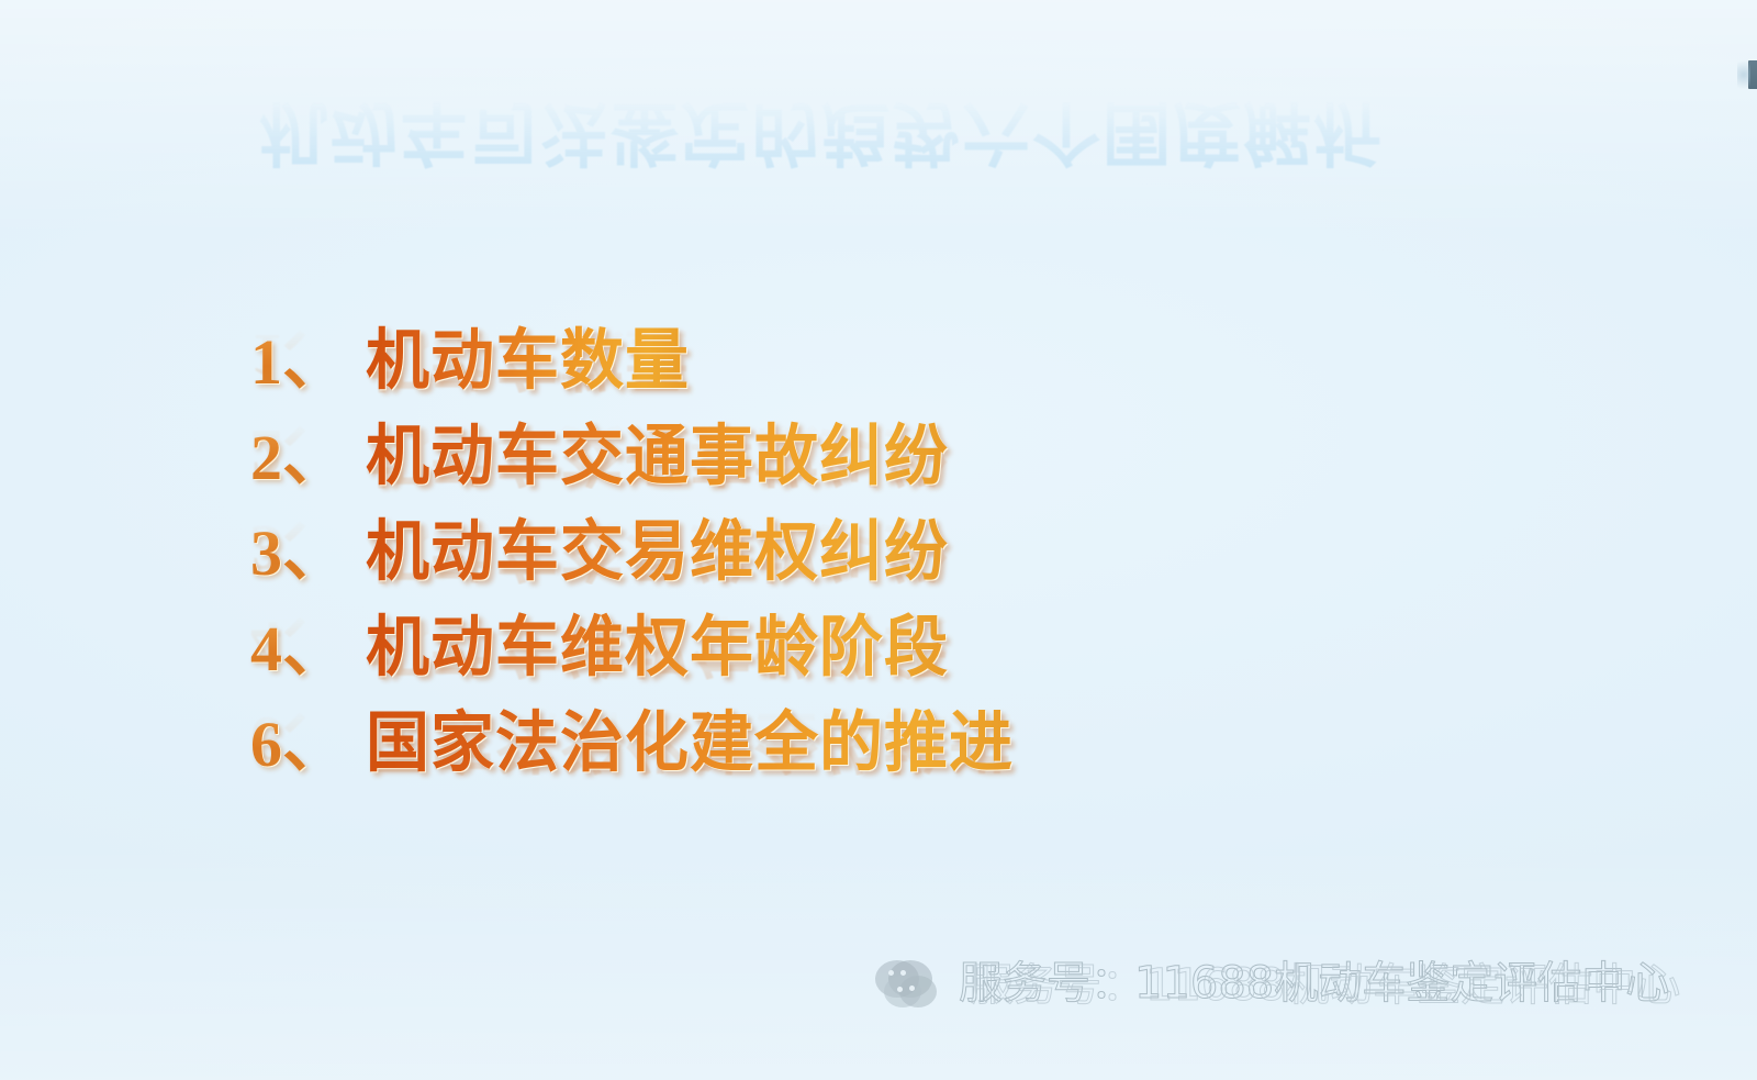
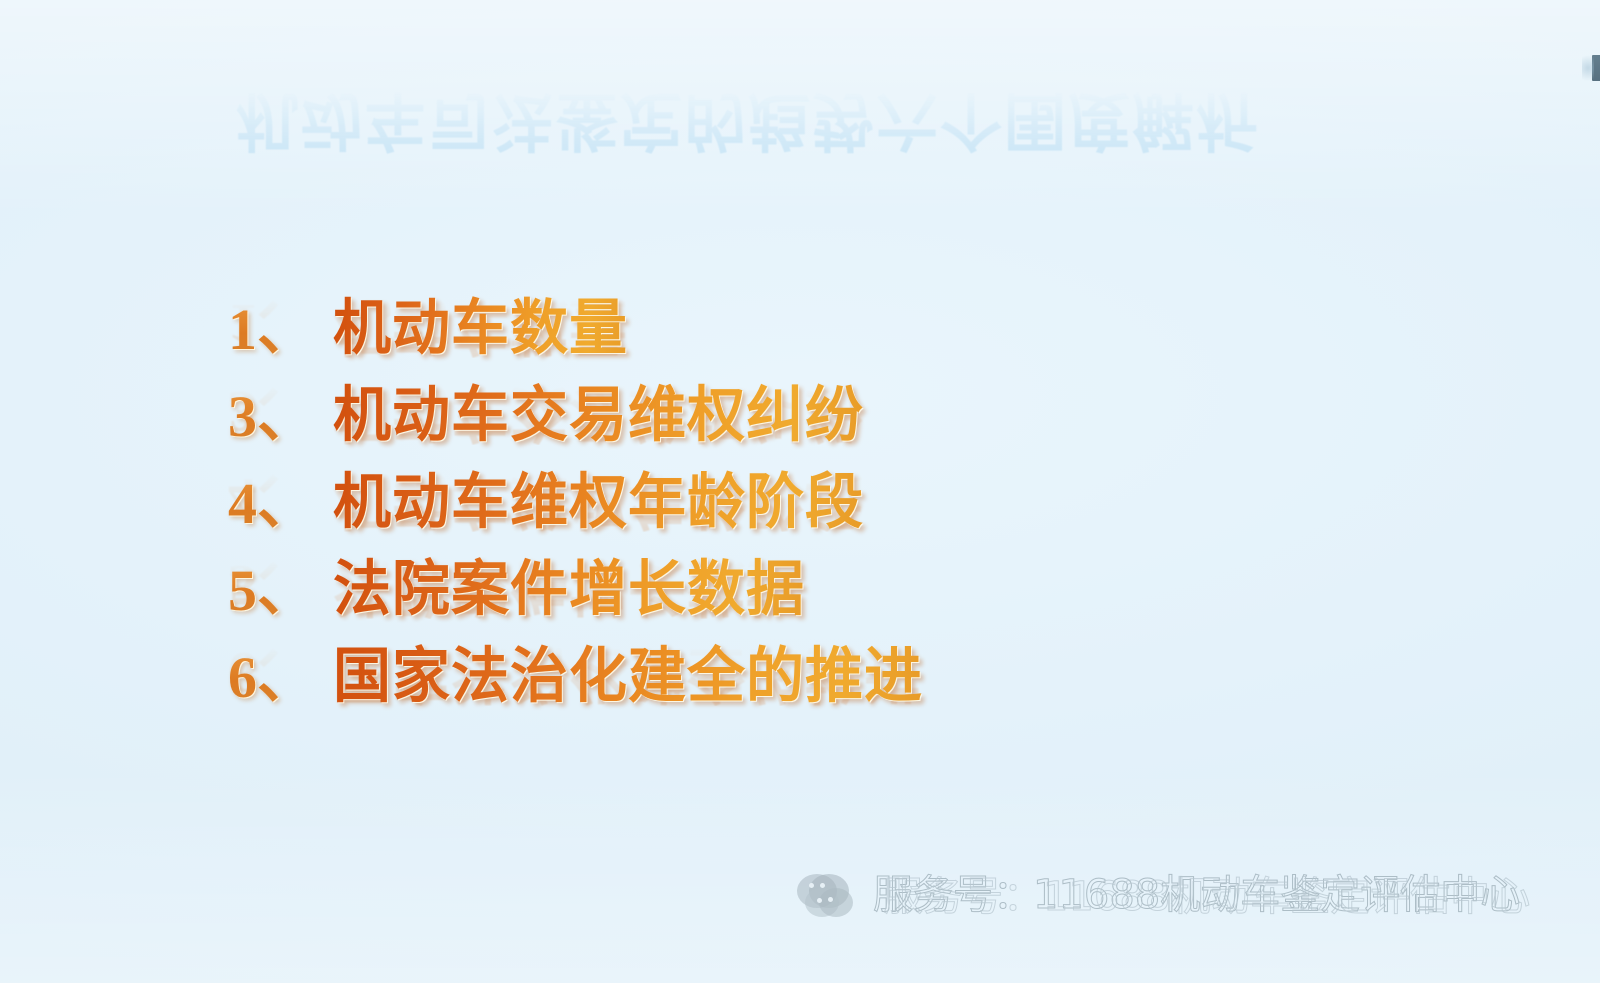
  1、
  机动车数量
- 2、
- 机动车交通事故纠纷
  3、
  机动车交易维权纠纷
  4、
  机动车维权年龄阶段
+ 5、
+ 法院案件增长数据
  6、
  国家法治化建全的推进
  服务号：11688机动车鉴定评估中心
  服务号：11688机动车鉴定评估中心
